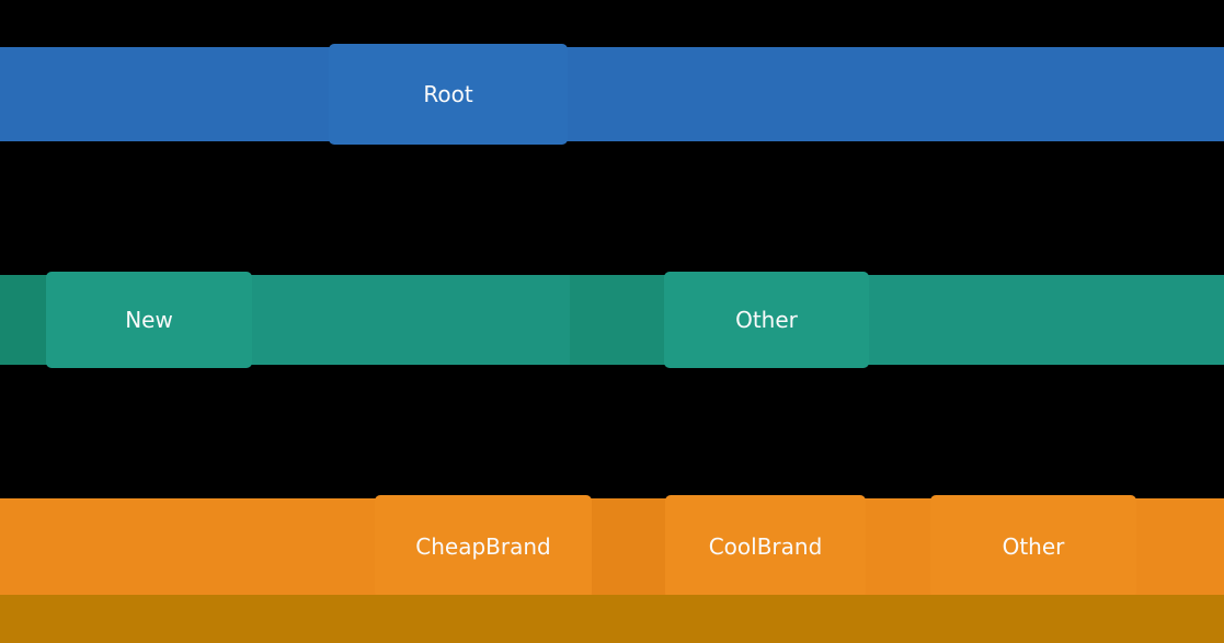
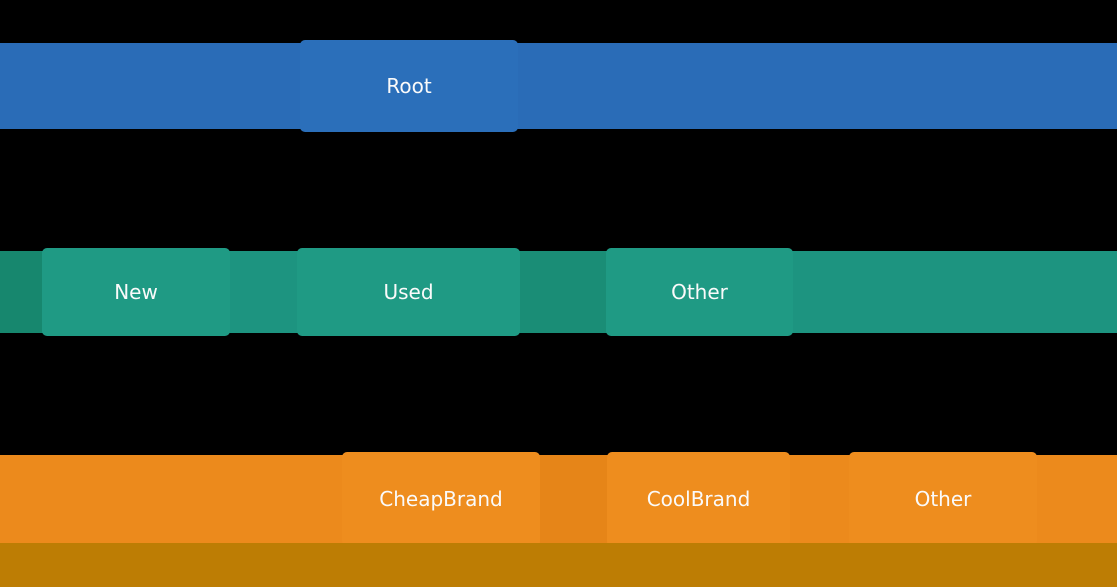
  Root
  New
+ Used
  Other
  CheapBrand
  CoolBrand
  Other
